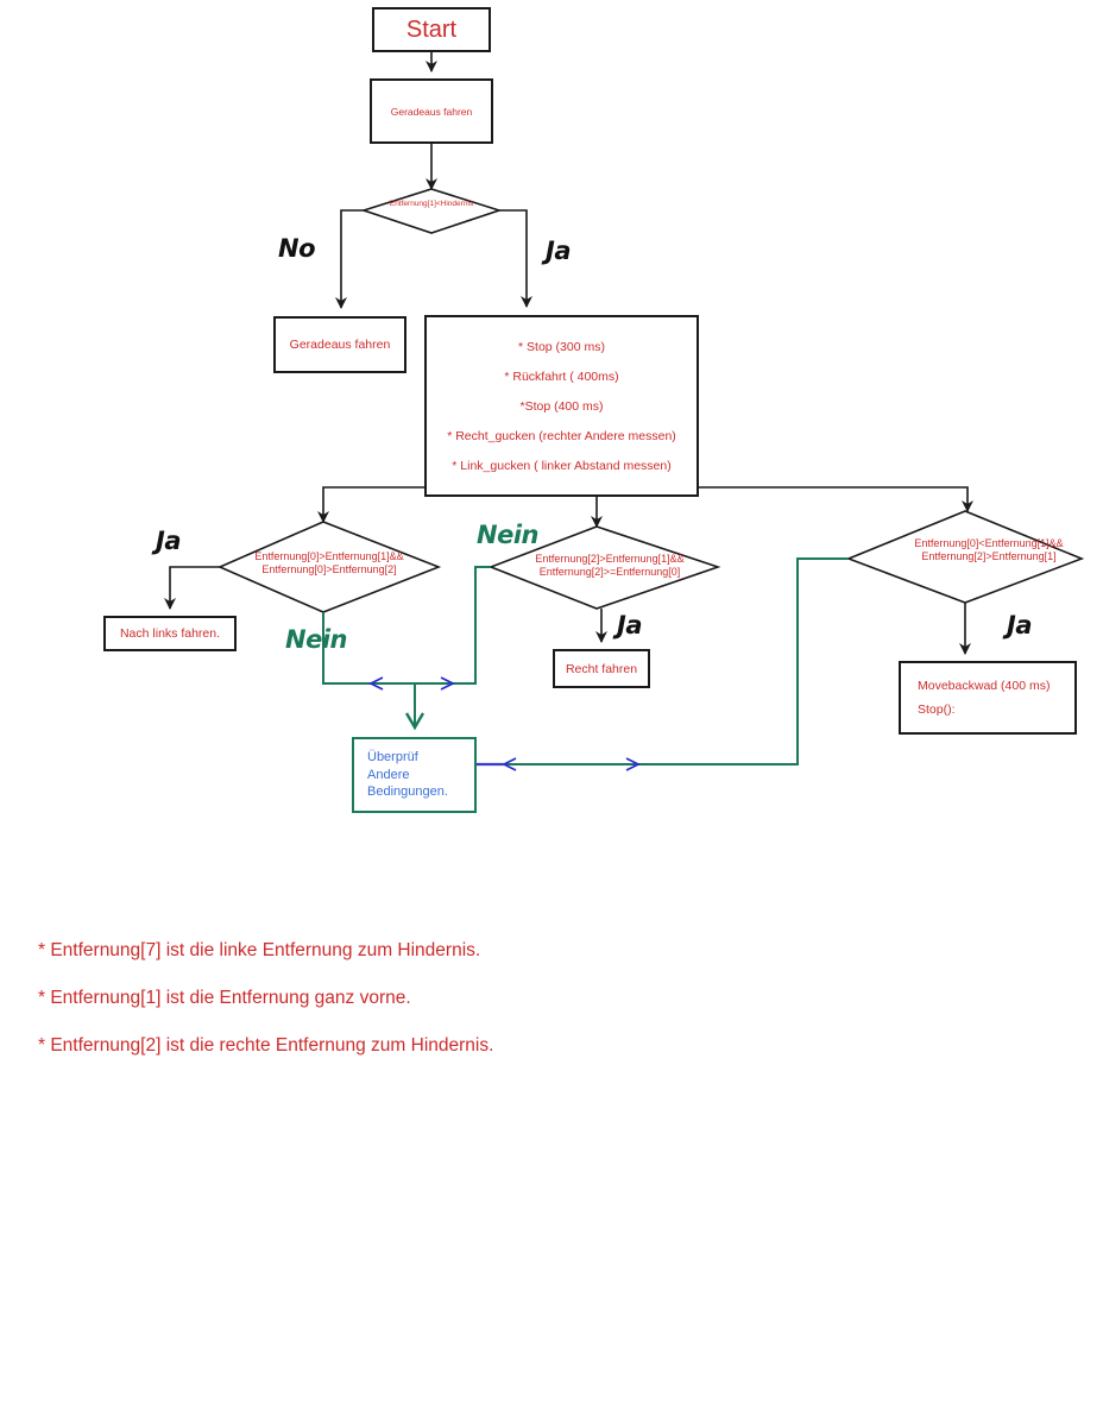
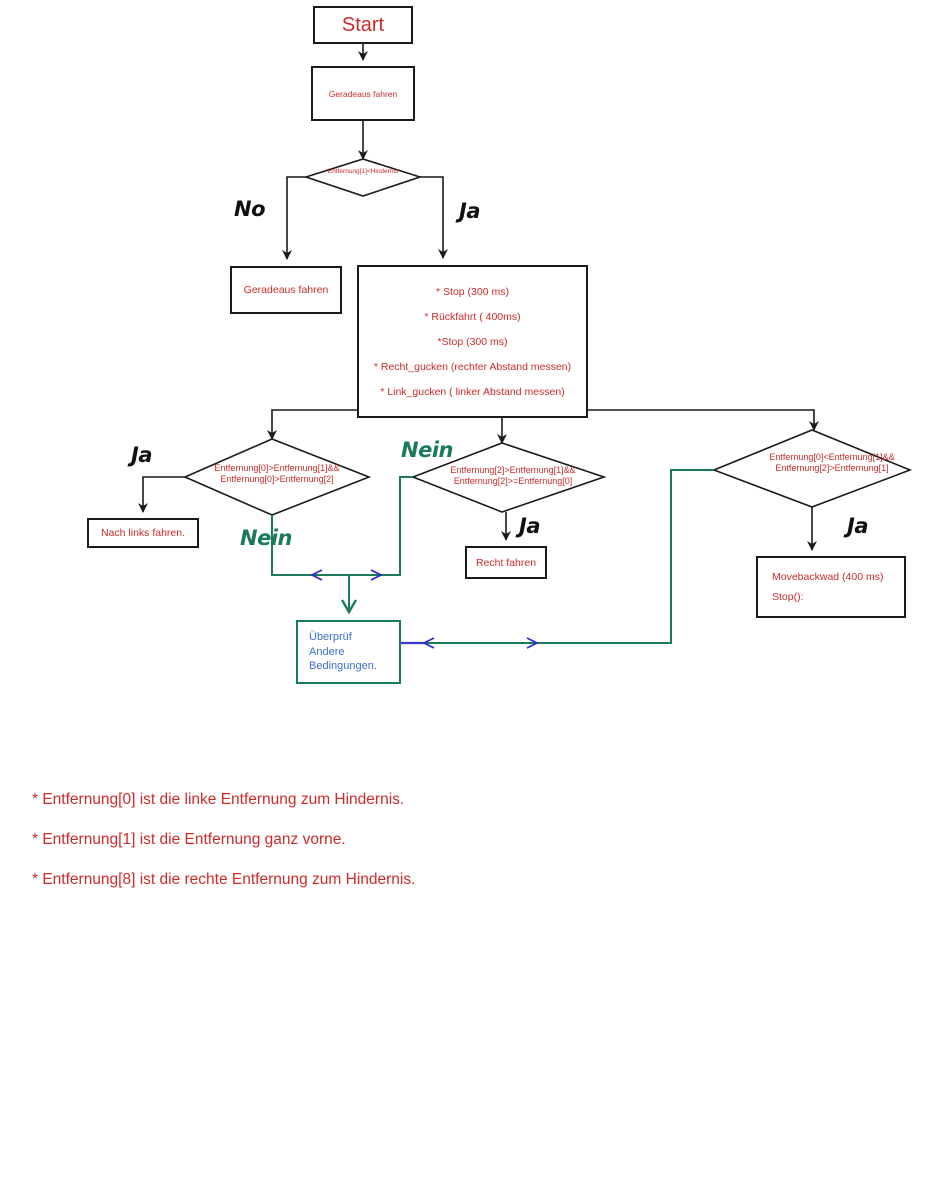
  Start
  Geradeaus fahren
  Geradeaus fahren
  * Stop (300 ms)
  * Rückfahrt ( 400ms)
- *Stop (400 ms)
+ *Stop (300 ms)
- * Recht_gucken (rechter Andere messen)
+ * Recht_gucken (rechter Abstand messen)
  * Link_gucken ( linker Abstand messen)
  Nach links fahren.
  Recht fahren
  Movebackwad (400 ms)
  Stop():
  Überprüf
  Andere
  Bedingungen.
  Entfernung[0]>Entfernung[1]&&
  Entfernung[0]>Entfernung[2]
  Entfernung[2]>Entfernung[1]&&
  Entfernung[2]>=Entfernung[0]
  Entfernung[0]<Entfernung[1]&&
  Entfernung[2]>Entfernung[1]
  No
  Ja
  Ja
  Nein
  Nein
  Ja
  Ja
- * Entfernung[7] ist die linke Entfernung zum Hindernis.
+ * Entfernung[0] ist die linke Entfernung zum Hindernis.
  * Entfernung[1] ist die Entfernung ganz vorne.
- * Entfernung[2] ist die rechte Entfernung zum Hindernis.
+ * Entfernung[8] ist die rechte Entfernung zum Hindernis.
